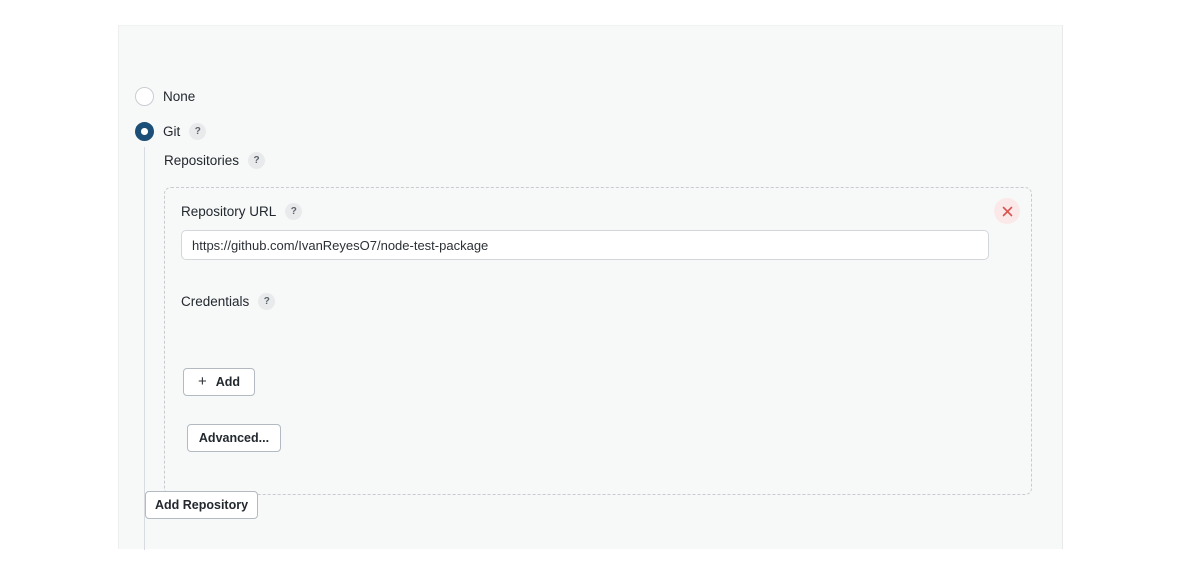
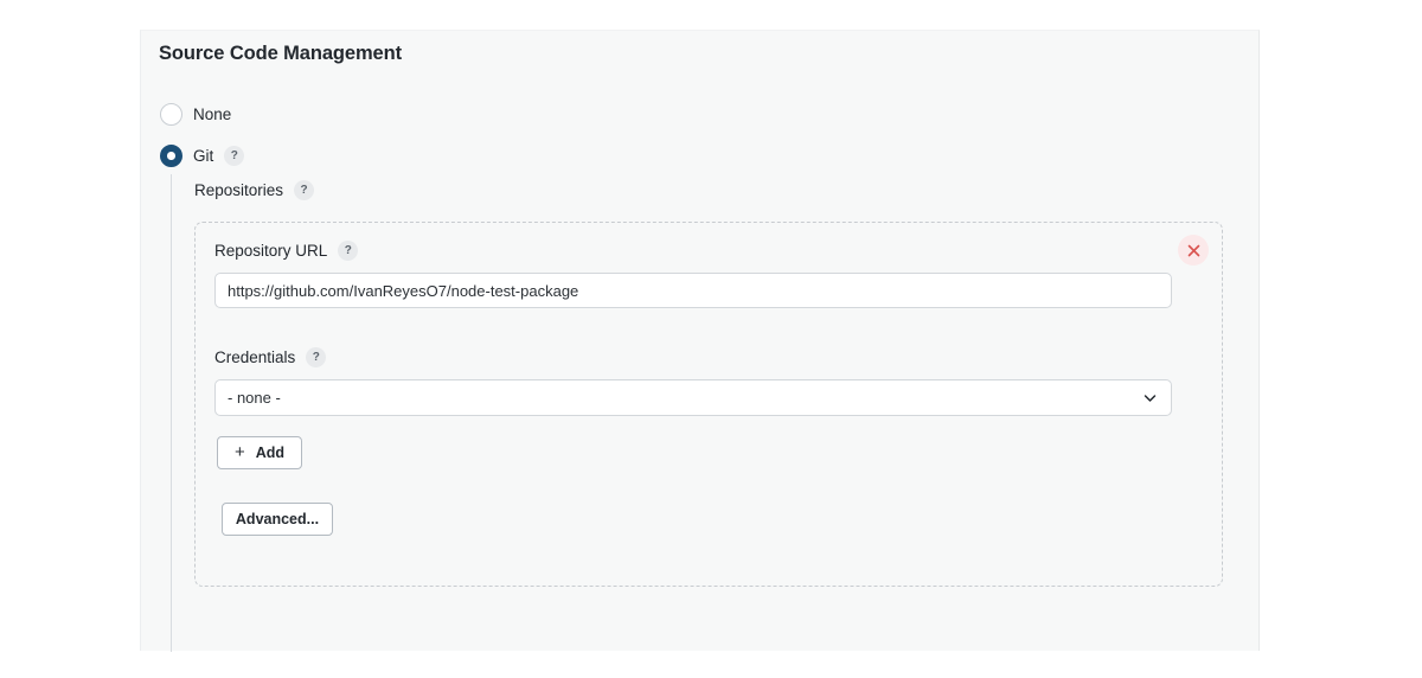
+ Source Code Management
  None
  Git
  ?
  Repositories
  ?
  Repository URL
  ?
  https://github.com/IvanReyesO7/node-test-package
  Credentials
  ?
+ - none -
  +
  Add
  Advanced...
- Add Repository
